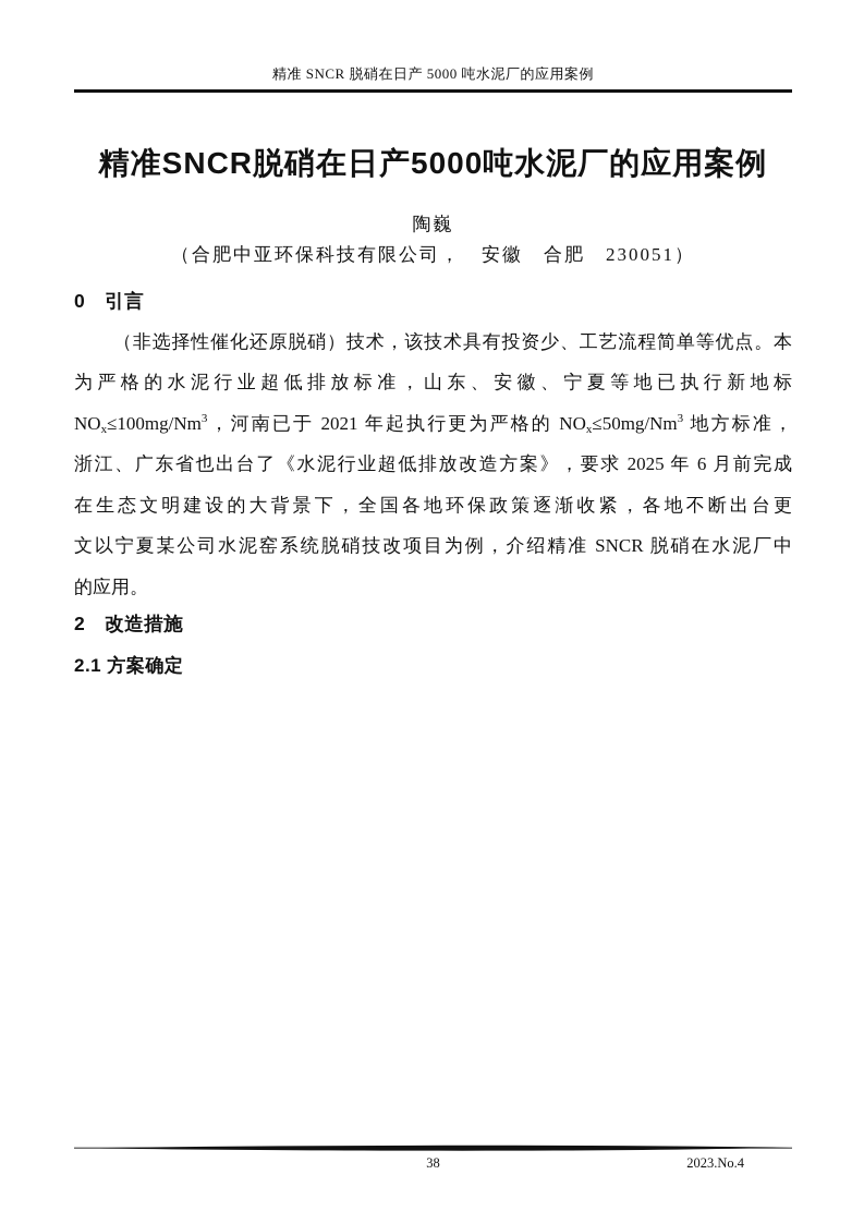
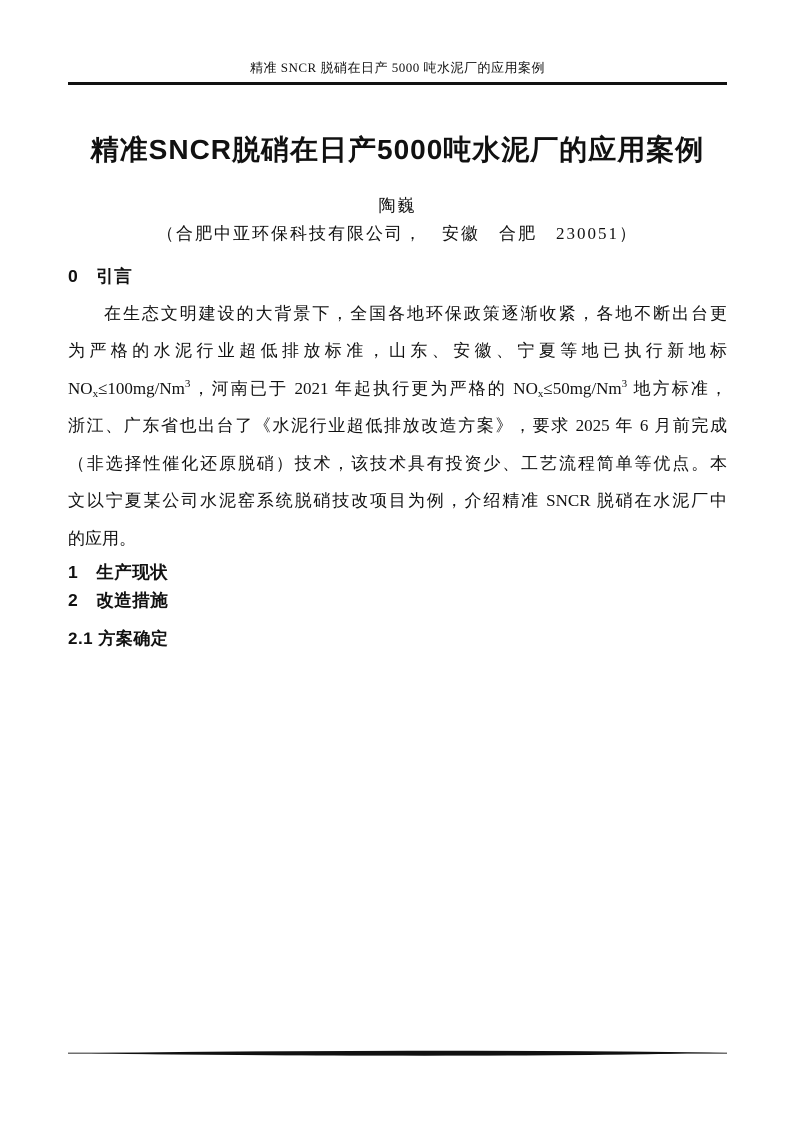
  精准 SNCR 脱硝在日产 5000 吨水泥厂的应用案例
  精准SNCR脱硝在日产5000吨水泥厂的应用案例
  陶巍
  （合肥中亚环保科技有限公司， 安徽 合肥 230051）
  0 引言
- （非选择性催化还原脱硝）技术，该技术具有投资少、工艺流程简单等优点。本
+ 在生态文明建设的大背景下，全国各地环保政策逐渐收紧，各地不断出台更
  为严格的水泥行业超低排放标准，山东、安徽、宁夏等地已执行新地标
  NOx≤100mg/Nm3，河南已于 2021 年起执行更为严格的 NOx≤50mg/Nm3 地方标准，
  浙江、广东省也出台了《水泥行业超低排放改造方案》，要求 2025 年 6 月前完成
- 在生态文明建设的大背景下，全国各地环保政策逐渐收紧，各地不断出台更
+ （非选择性催化还原脱硝）技术，该技术具有投资少、工艺流程简单等优点。本
  文以宁夏某公司水泥窑系统脱硝技改项目为例，介绍精准 SNCR 脱硝在水泥厂中
  的应用。
+ 1 生产现状
  2 改造措施
  2.1 方案确定
- 38
- 2023.No.4
